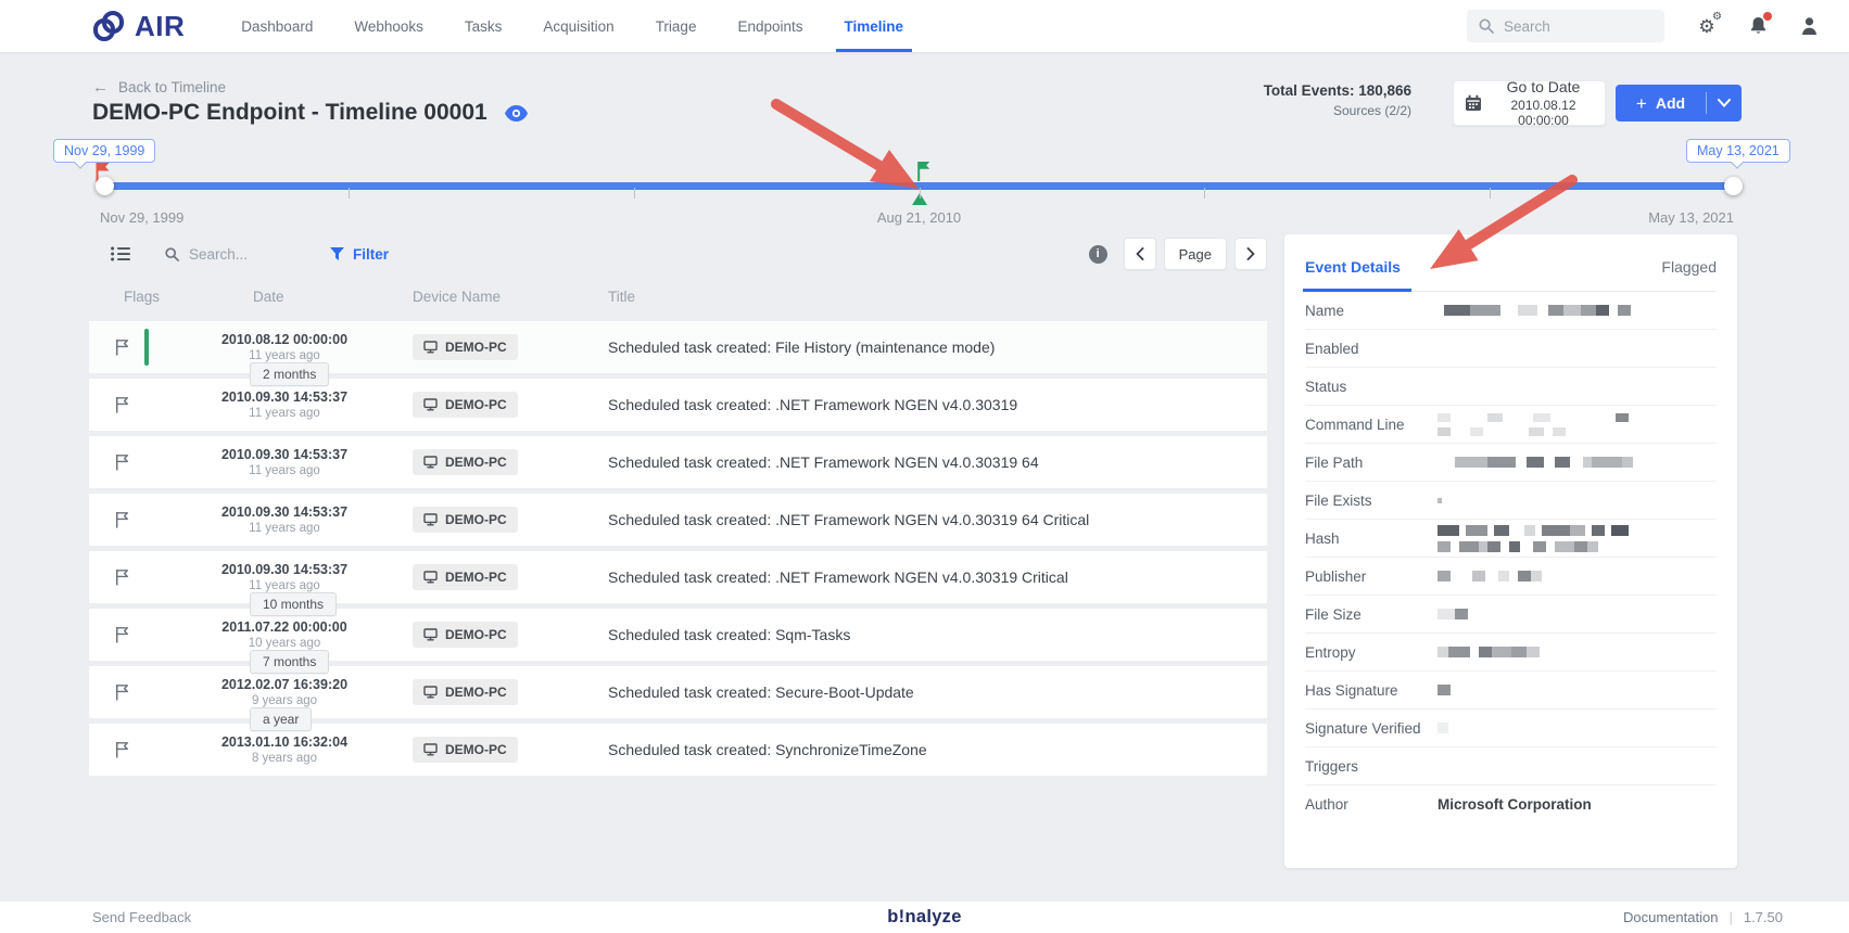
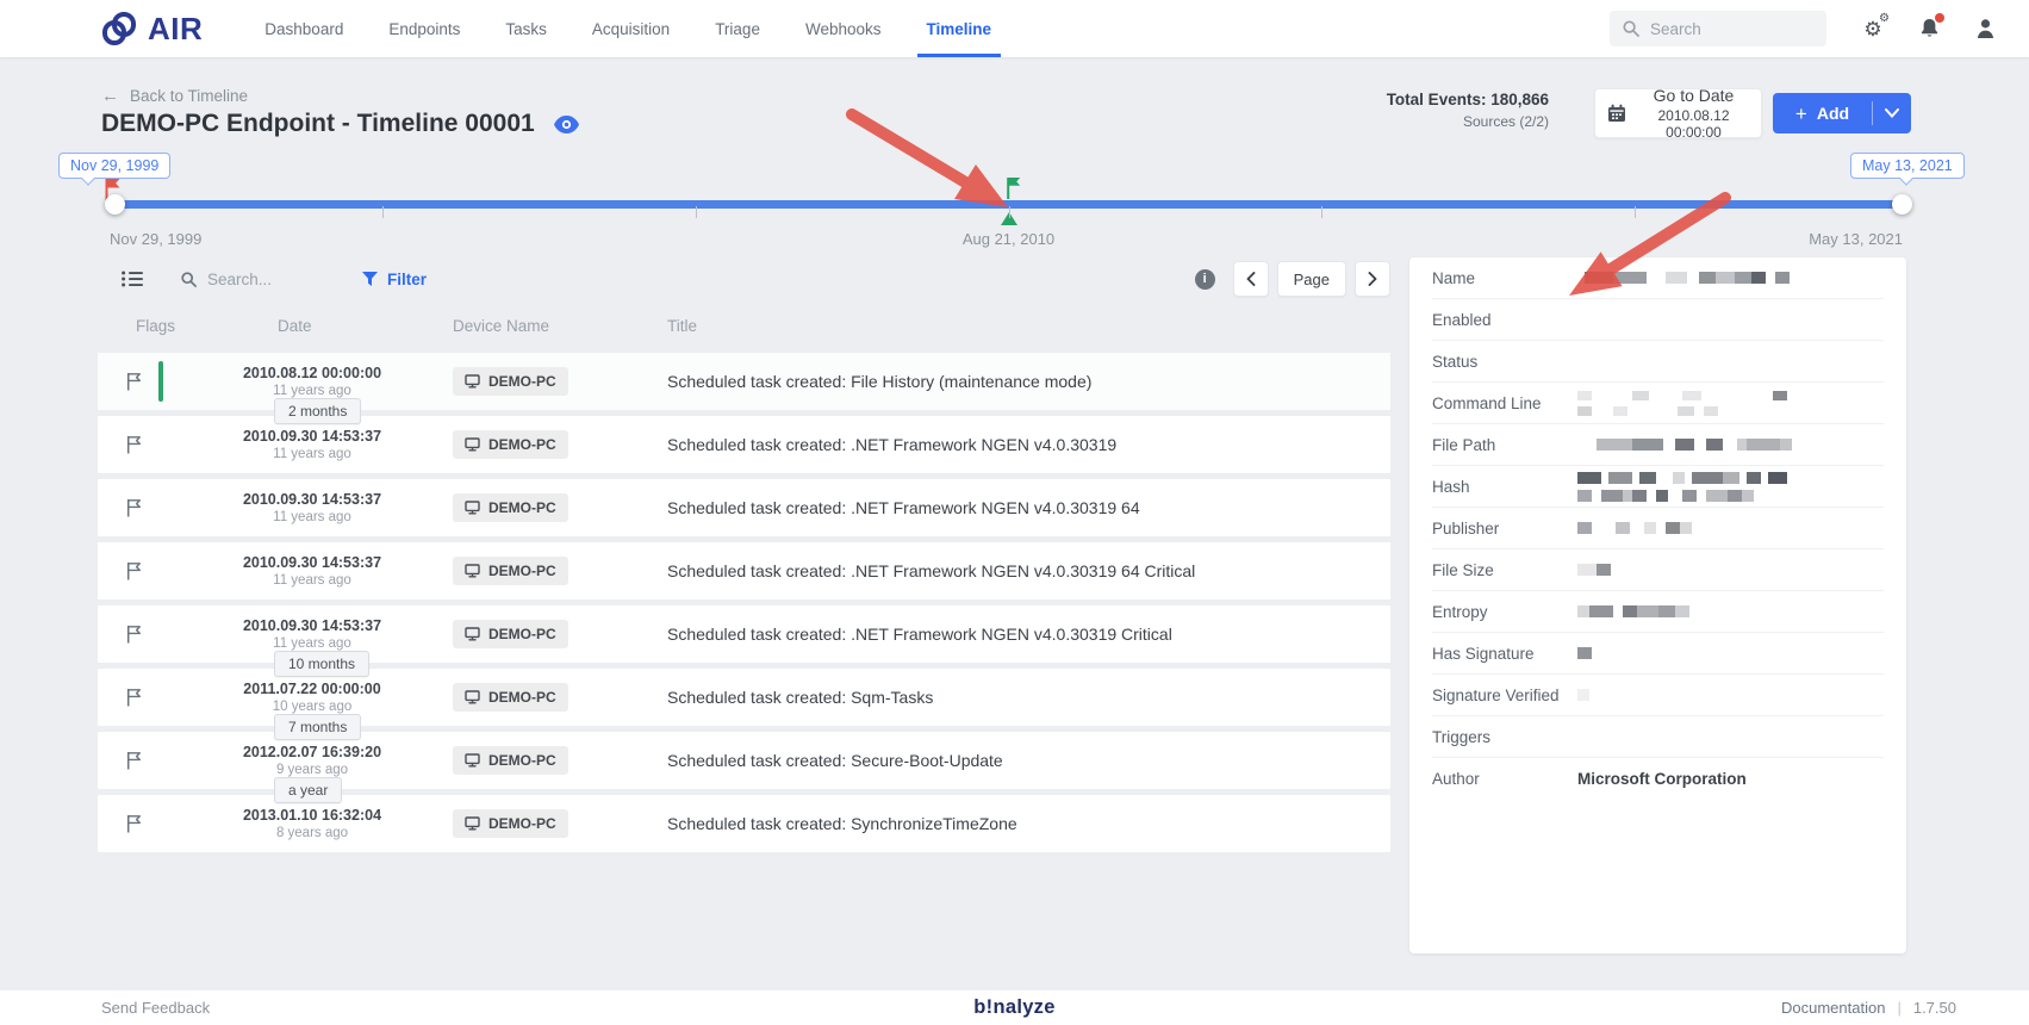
  AIR
  Dashboard
- Webhooks
+ Endpoints
  Tasks
  Acquisition
  Triage
- Endpoints
+ Webhooks
  Timeline
  Search
  ⚙
  ⚙
  ←
  Back to Timeline
  DEMO-PC Endpoint - Timeline 00001
  Total Events: 180,866
  Sources (2/2)
  Go to Date
  2010.08.12 00:00:00
  +
  Add
  Nov 29, 1999
  May 13, 2021
  Nov 29, 1999
  Aug 21, 2010
  May 13, 2021
  Search...
  Filter
  i
  Page
  Flags
  Date
  Device Name
  Title
  2010.08.12 00:00:00
  11 years ago
  DEMO-PC
  Scheduled task created: File History (maintenance mode)
  2 months
  2010.09.30 14:53:37
  11 years ago
  DEMO-PC
  Scheduled task created: .NET Framework NGEN v4.0.30319
  2010.09.30 14:53:37
  11 years ago
  DEMO-PC
  Scheduled task created: .NET Framework NGEN v4.0.30319 64
  2010.09.30 14:53:37
  11 years ago
  DEMO-PC
  Scheduled task created: .NET Framework NGEN v4.0.30319 64 Critical
  2010.09.30 14:53:37
  11 years ago
  DEMO-PC
  Scheduled task created: .NET Framework NGEN v4.0.30319 Critical
  10 months
  2011.07.22 00:00:00
  10 years ago
  DEMO-PC
  Scheduled task created: Sqm-Tasks
  7 months
  2012.02.07 16:39:20
  9 years ago
  DEMO-PC
  Scheduled task created: Secure-Boot-Update
  a year
  2013.01.10 16:32:04
  8 years ago
  DEMO-PC
  Scheduled task created: SynchronizeTimeZone
- Event Details
- Flagged
  Name
  Enabled
  Status
  Command Line
  File Path
- File Exists
  Hash
  Publisher
  File Size
  Entropy
  Has Signature
  Signature Verified
  Triggers
  Author
  Microsoft Corporation
  Send Feedback
  b!nalyze
  Documentation
  |
  1.7.50
